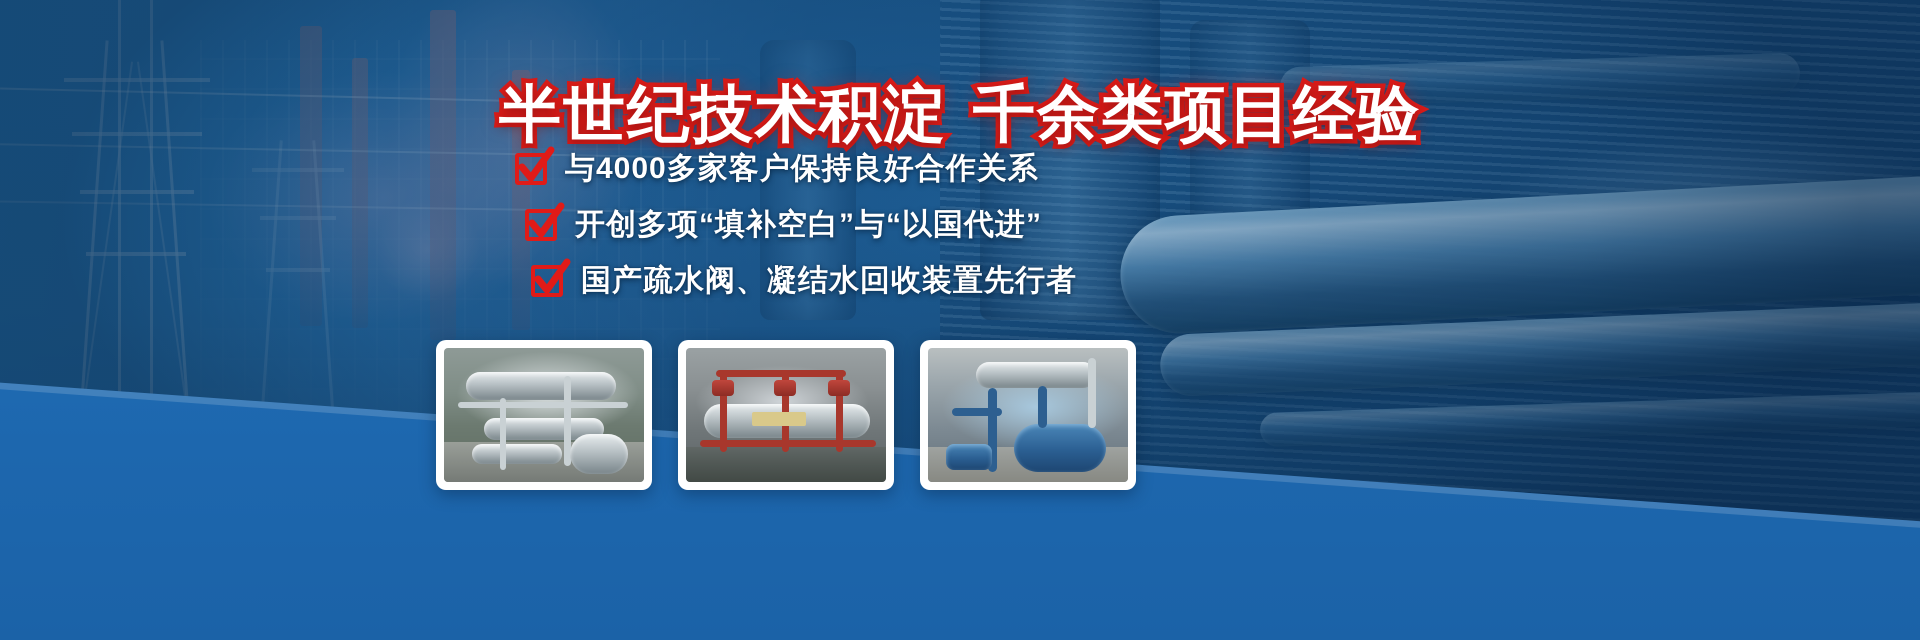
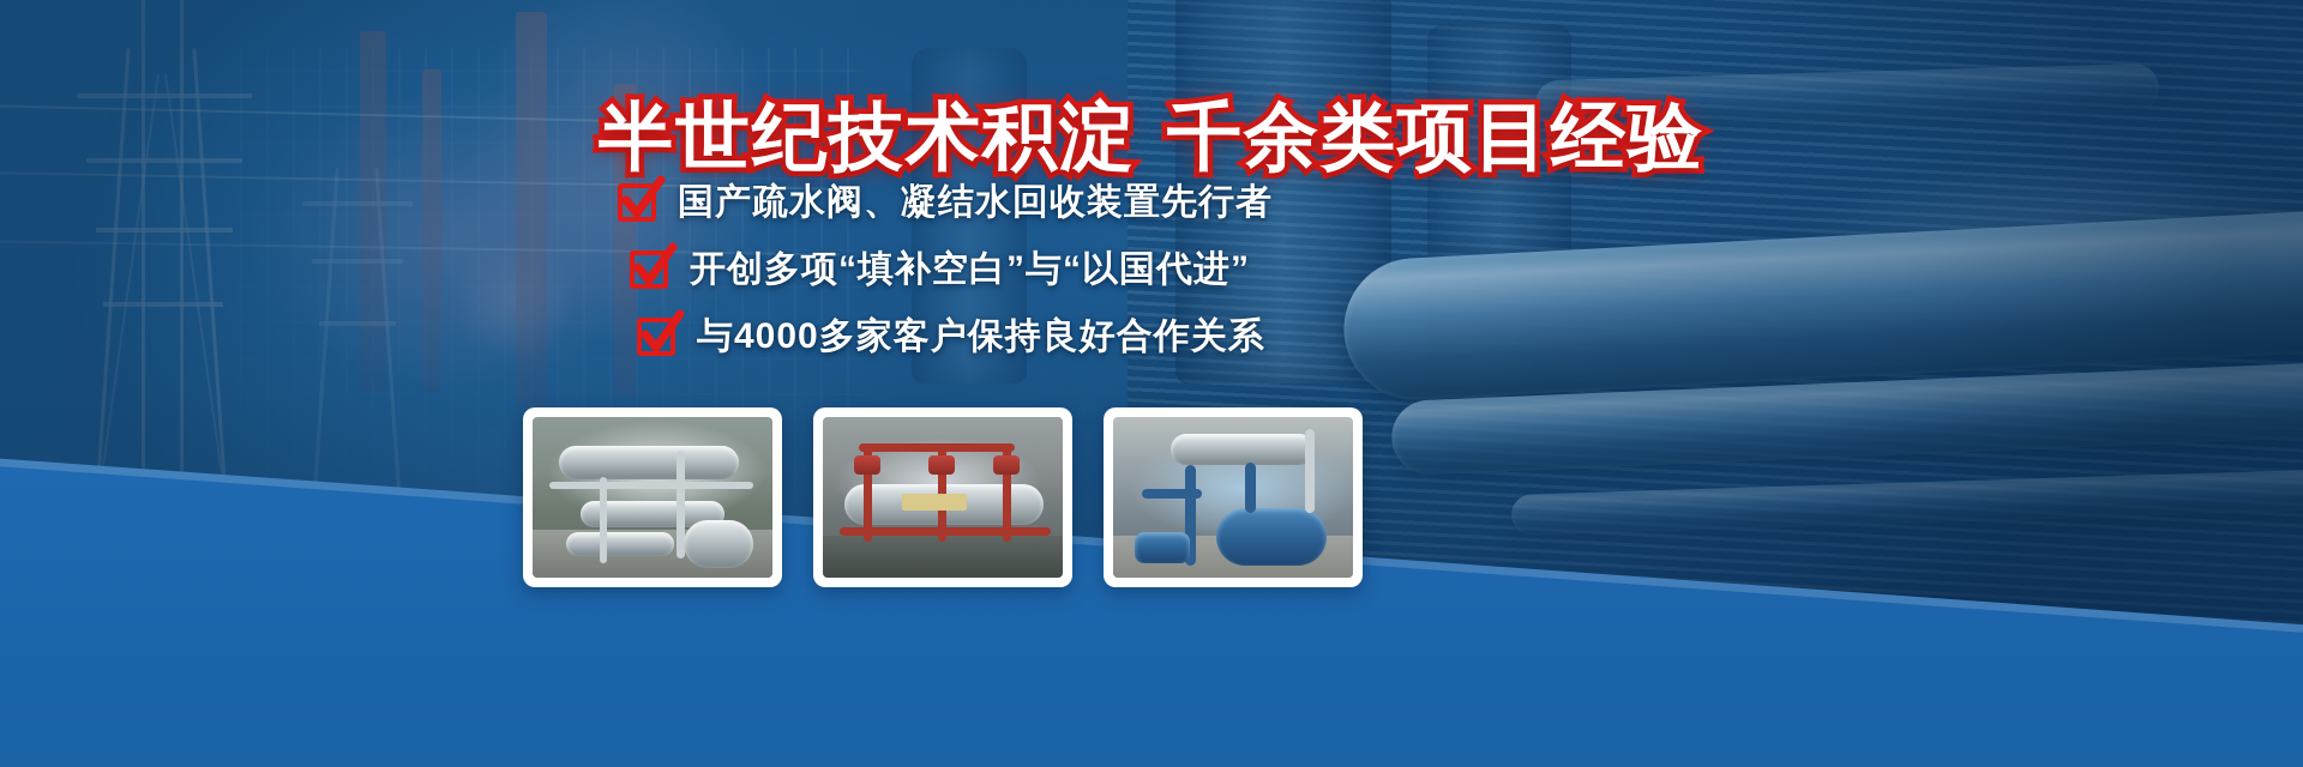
  半世纪技术积淀 千余类项目经验
- 与4000多家客户保持良好合作关系
+ 国产疏水阀、凝结水回收装置先行者
  开创多项“填补空白”与“以国代进”
- 国产疏水阀、凝结水回收装置先行者
+ 与4000多家客户保持良好合作关系
